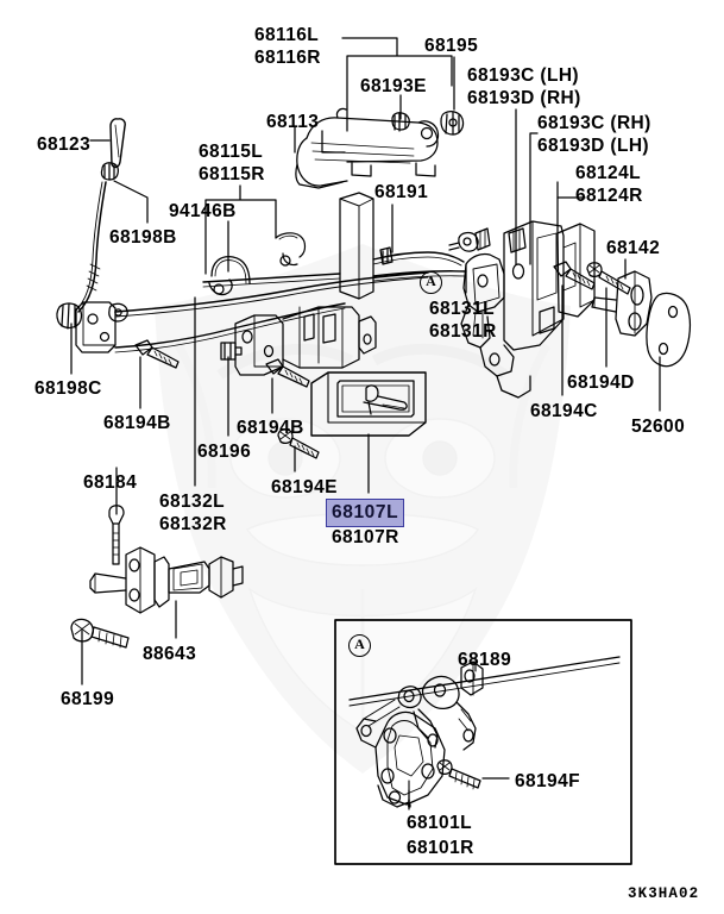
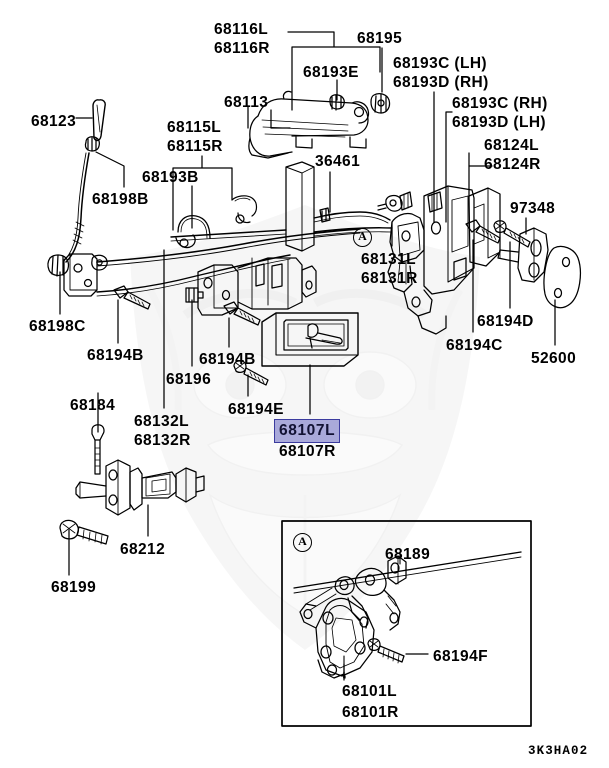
  A
  A
  68116L
  68116R
  68195
  68193E
  68193C (LH)
  68193D (RH)
  68193C (RH)
  68193D (LH)
  68113
  68123
  68115L
  68115R
  68124L
  68124R
- 68191
+ 36461
- 94146B
+ 68193B
  68198B
- 68142
+ 97348
  68131L
  68131R
  68198C
  68194D
  68194C
  52600
  68194B
  68194B
  68196
  68194E
  68184
  68132L
  68132R
  68107L
  68107R
- 88643
+ 68212
  68199
  68189
  68194F
  68101L
  68101R
  3K3HA02
